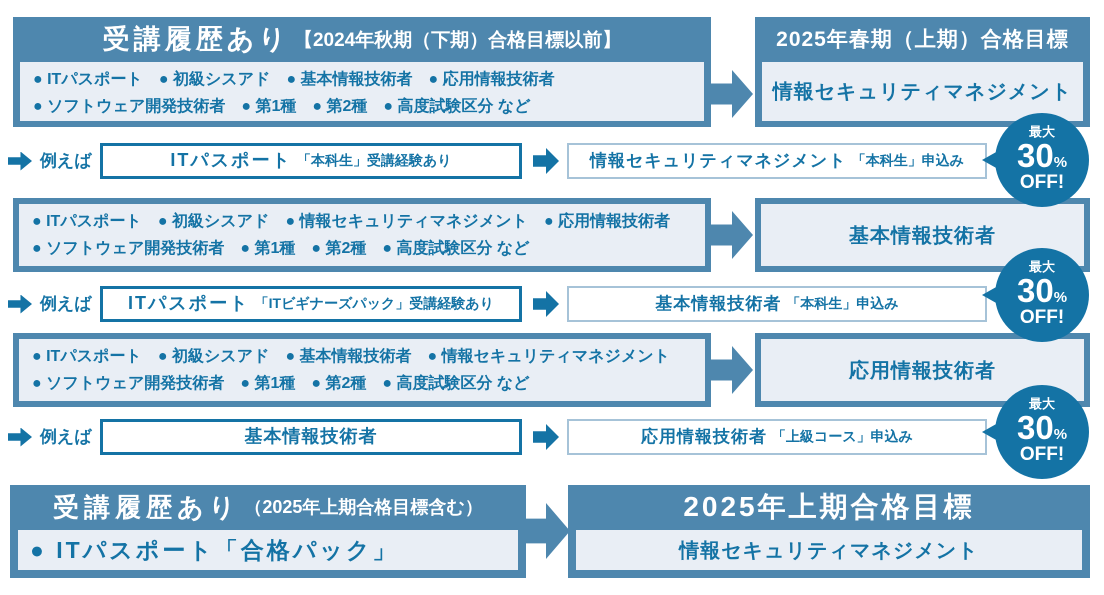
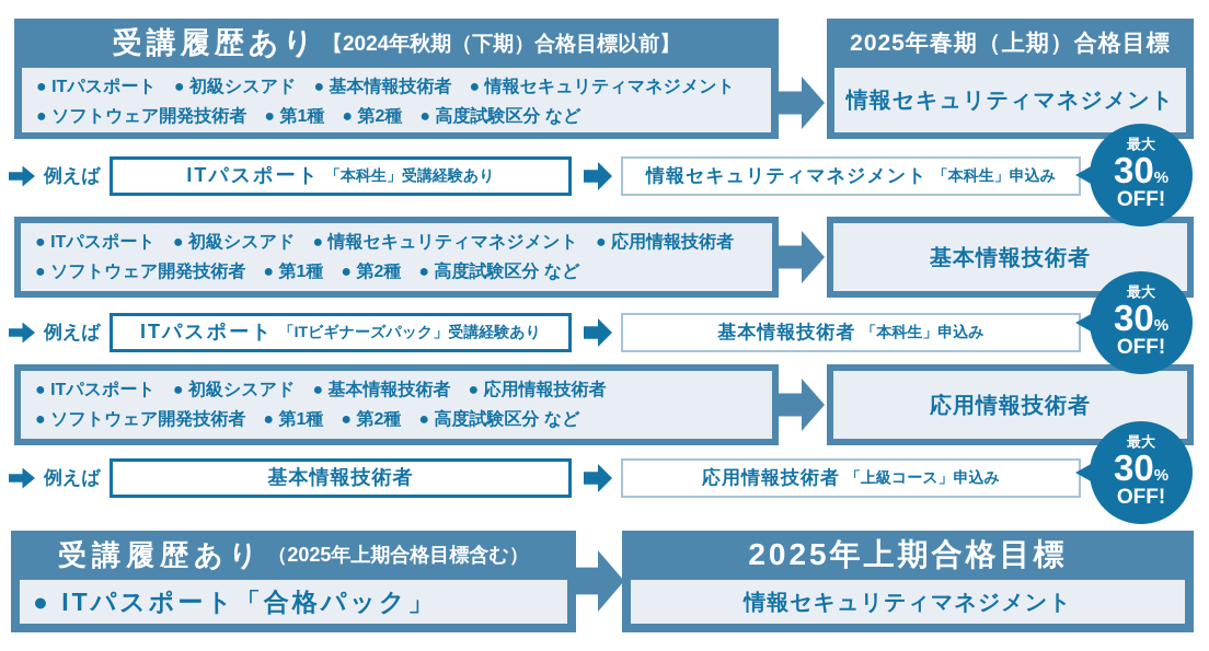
  受講履歴あり
  【2024年秋期（下期）合格目標以前】
- ● ITパスポート ● 初級シスアド ● 基本情報技術者 ● 応用情報技術者
+ ● ITパスポート ● 初級シスアド ● 基本情報技術者 ● 情報セキュリティマネジメント
  ● ソフトウェア開発技術者 ● 第1種 ● 第2種 ● 高度試験区分 など
  2025年春期（上期）合格目標
  情報セキュリティマネジメント
  例えば
  ITパスポート
  「本科生」受講経験あり
  情報セキュリティマネジメント
  「本科生」申込み
  最大
  30
  %
  OFF!
  ● ITパスポート ● 初級シスアド ● 情報セキュリティマネジメント ● 応用情報技術者
  ● ソフトウェア開発技術者 ● 第1種 ● 第2種 ● 高度試験区分 など
  基本情報技術者
  例えば
  ITパスポート
  「ITビギナーズパック」受講経験あり
  基本情報技術者
  「本科生」申込み
  最大
  30
  %
  OFF!
- ● ITパスポート ● 初級シスアド ● 基本情報技術者 ● 情報セキュリティマネジメント
+ ● ITパスポート ● 初級シスアド ● 基本情報技術者 ● 応用情報技術者
  ● ソフトウェア開発技術者 ● 第1種 ● 第2種 ● 高度試験区分 など
  応用情報技術者
  例えば
  基本情報技術者
  応用情報技術者
  「上級コース」申込み
  最大
  30
  %
  OFF!
  受講履歴あり
  （2025年上期合格目標含む）
  ● ITパスポート「合格パック」
  2025年上期合格目標
  情報セキュリティマネジメント
